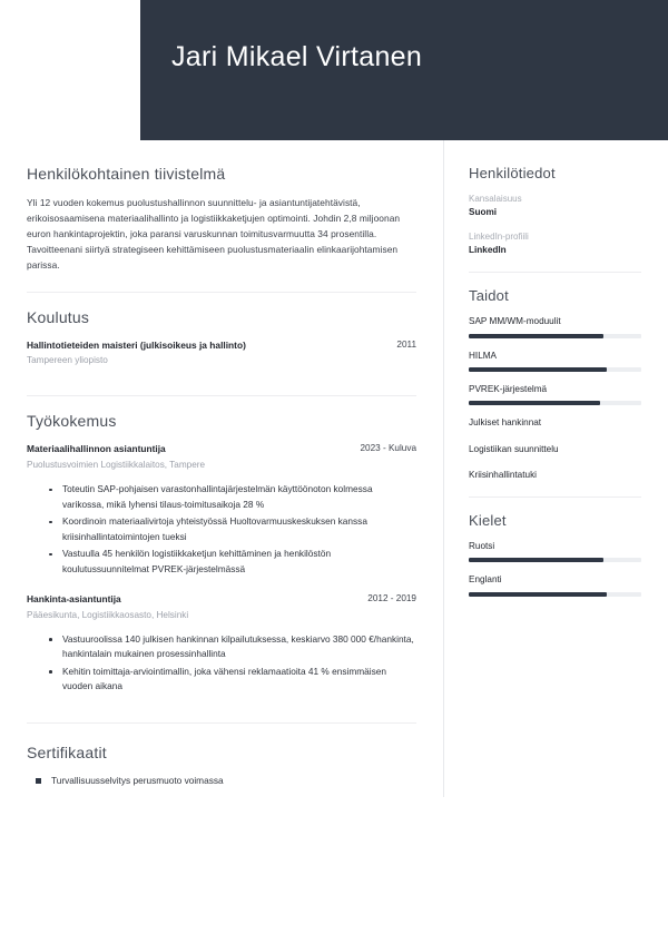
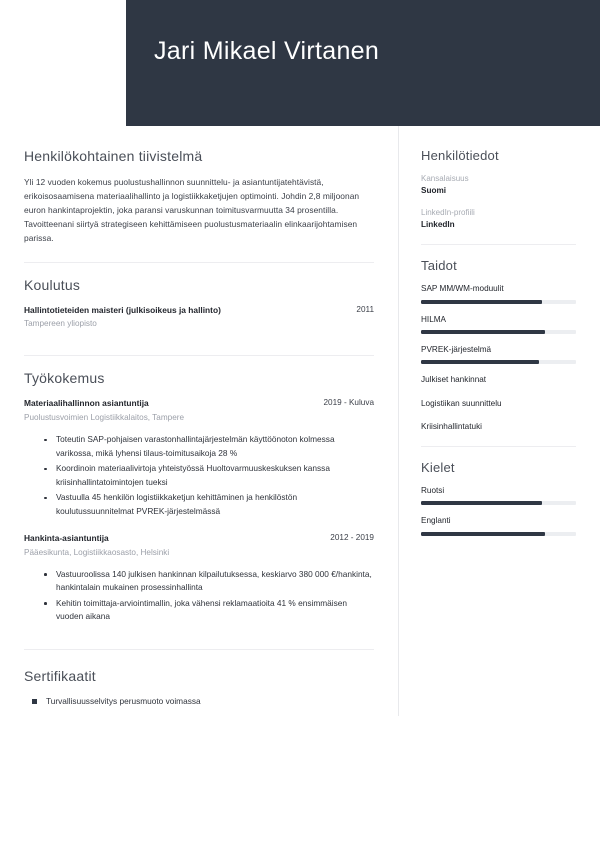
  Jari Mikael Virtanen
  Henkilökohtainen tiivistelmä
  Yli 12 vuoden kokemus puolustushallinnon suunnittelu- ja asiantuntijatehtävistä, erikoisosaamisena materiaalihallinto ja logistiikkaketjujen optimointi. Johdin 2,8 miljoonan euron hankintaprojektin, joka paransi varuskunnan toimitusvarmuutta 34 prosentilla. Tavoitteenani siirtyä strategiseen kehittämiseen puolustusmateriaalin elinkaarijohtamisen parissa.
  Koulutus
  Hallintotieteiden maisteri (julkisoikeus ja hallinto)
  2011
  Tampereen yliopisto
  Työkokemus
  Materiaalihallinnon asiantuntija
- 2023 - Kuluva
+ 2019 - Kuluva
  Puolustusvoimien Logistiikkalaitos, Tampere
  Toteutin SAP-pohjaisen varastonhallintajärjestelmän käyttöönoton kolmessa varikossa, mikä lyhensi tilaus-toimitusaikoja 28 %
  Koordinoin materiaalivirtoja yhteistyössä Huoltovarmuuskeskuksen kanssa kriisinhallintatoimintojen tueksi
  Vastuulla 45 henkilön logistiikkaketjun kehittäminen ja henkilöstön koulutussuunnitelmat PVREK-järjestelmässä
  Hankinta-asiantuntija
  2012 - 2019
  Pääesikunta, Logistiikkaosasto, Helsinki
  Vastuuroolissa 140 julkisen hankinnan kilpailutuksessa, keskiarvo 380 000 €/hankinta, hankintalain mukainen prosessinhallinta
  Kehitin toimittaja-arviointimallin, joka vähensi reklamaatioita 41 % ensimmäisen vuoden aikana
  Sertifikaatit
  Turvallisuusselvitys perusmuoto voimassa
  Henkilötiedot
  Kansalaisuus
  Suomi
  LinkedIn-profiili
  LinkedIn
  Taidot
  SAP MM/WM-moduulit
  HILMA
  PVREK-järjestelmä
  Julkiset hankinnat
  Logistiikan suunnittelu
  Kriisinhallintatuki
  Kielet
  Ruotsi
  Englanti
